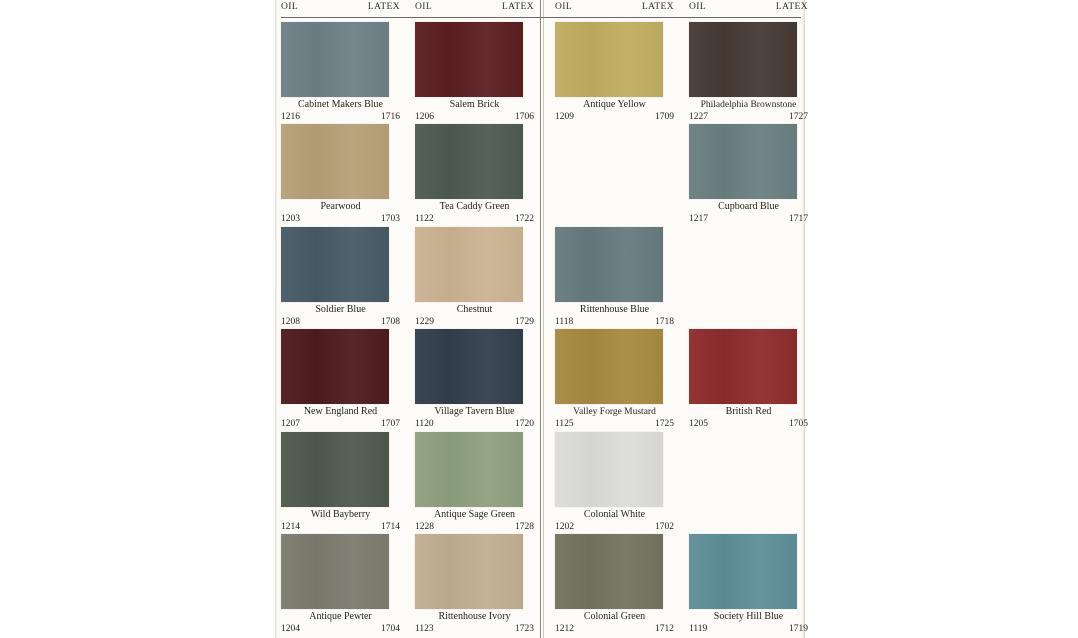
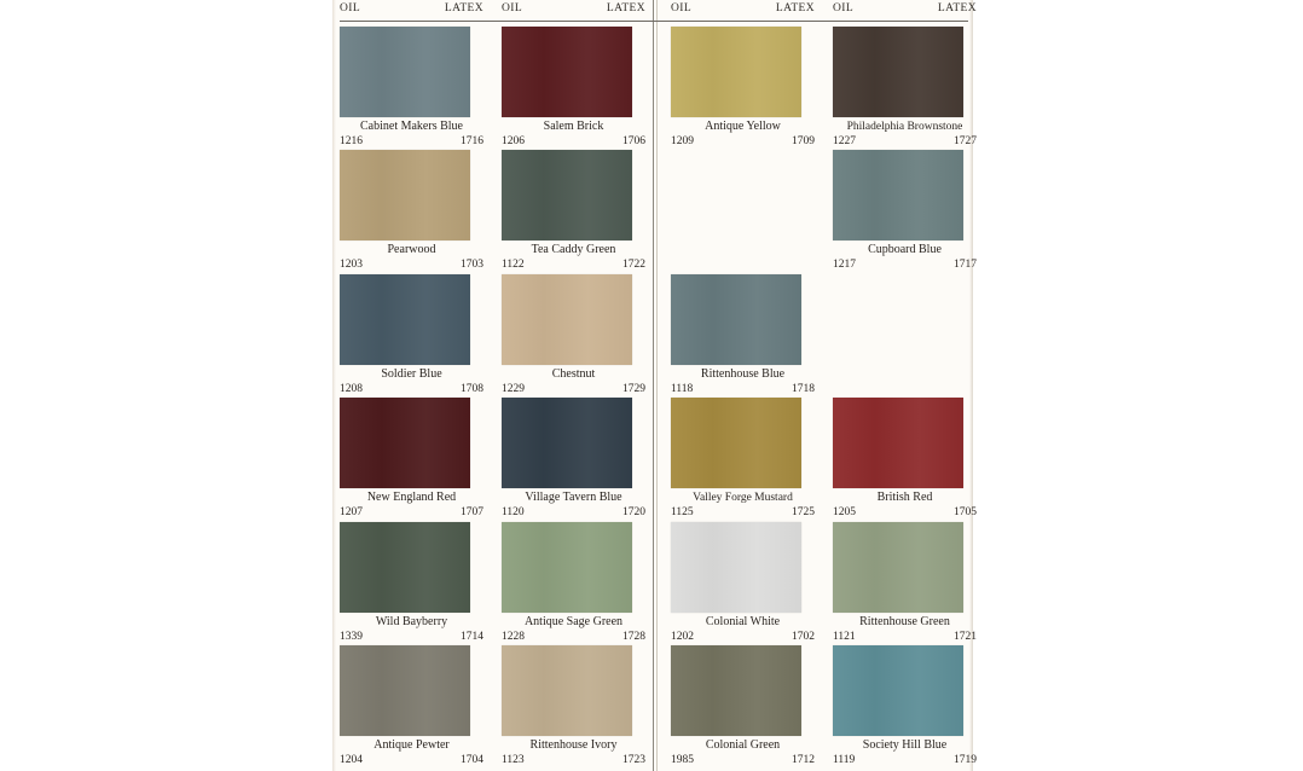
  OIL
  LATEX
  OIL
  LATEX
  OIL
  LATEX
  OIL
  LATEX
  Cabinet Makers Blue
  1216
  1716
  Salem Brick
  1206
  1706
  Antique Yellow
  1209
  1709
  Philadelphia Brownstone
  1227
  1727
  Pearwood
  1203
  1703
  Tea Caddy Green
  1122
  1722
  Cupboard Blue
  1217
  1717
  Soldier Blue
  1208
  1708
  Chestnut
  1229
  1729
  Rittenhouse Blue
  1118
  1718
  New England Red
  1207
  1707
  Village Tavern Blue
  1120
  1720
  Valley Forge Mustard
  1125
  1725
  British Red
  1205
  1705
  Wild Bayberry
- 1214
+ 1339
  1714
  Antique Sage Green
  1228
  1728
  Colonial White
  1202
  1702
+ Rittenhouse Green
+ 1121
+ 1721
  Antique Pewter
  1204
  1704
  Rittenhouse Ivory
  1123
  1723
  Colonial Green
- 1212
+ 1985
  1712
  Society Hill Blue
  1119
  1719
